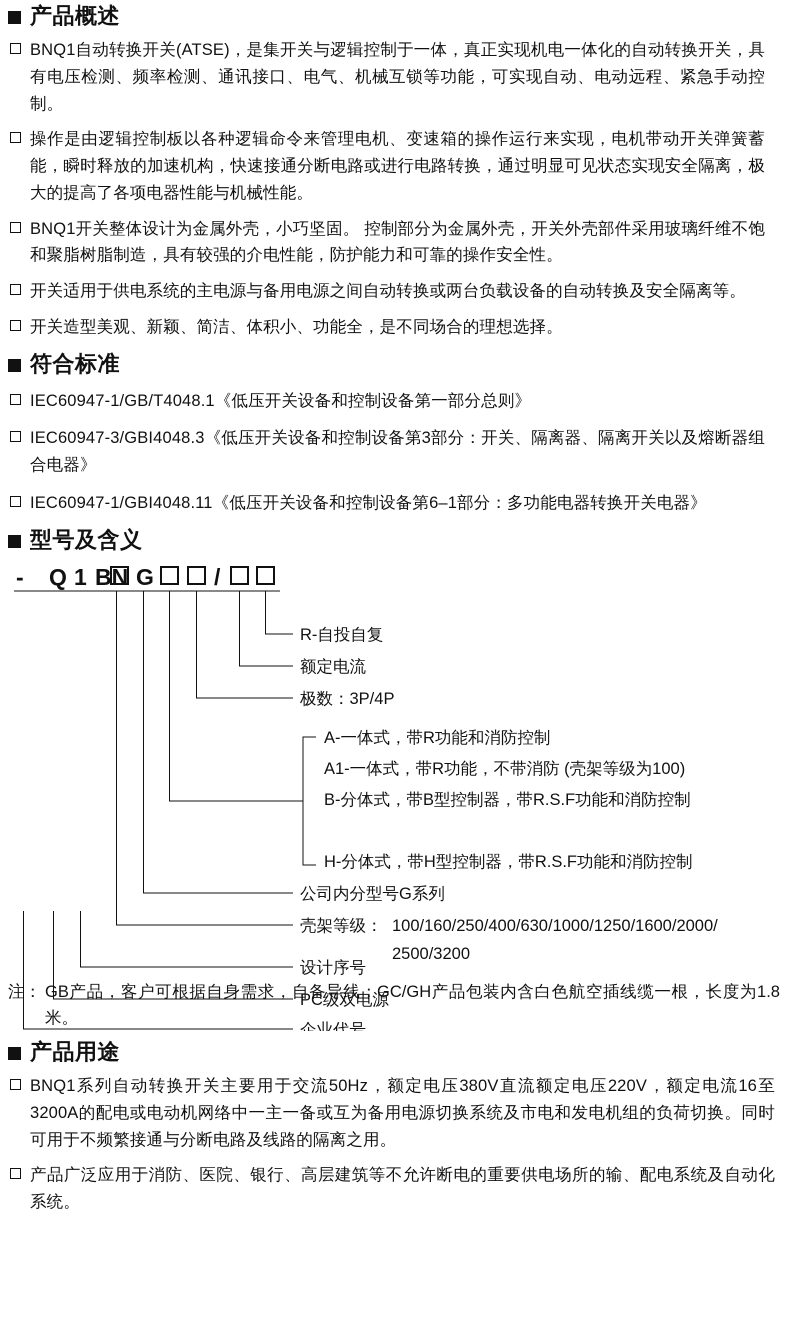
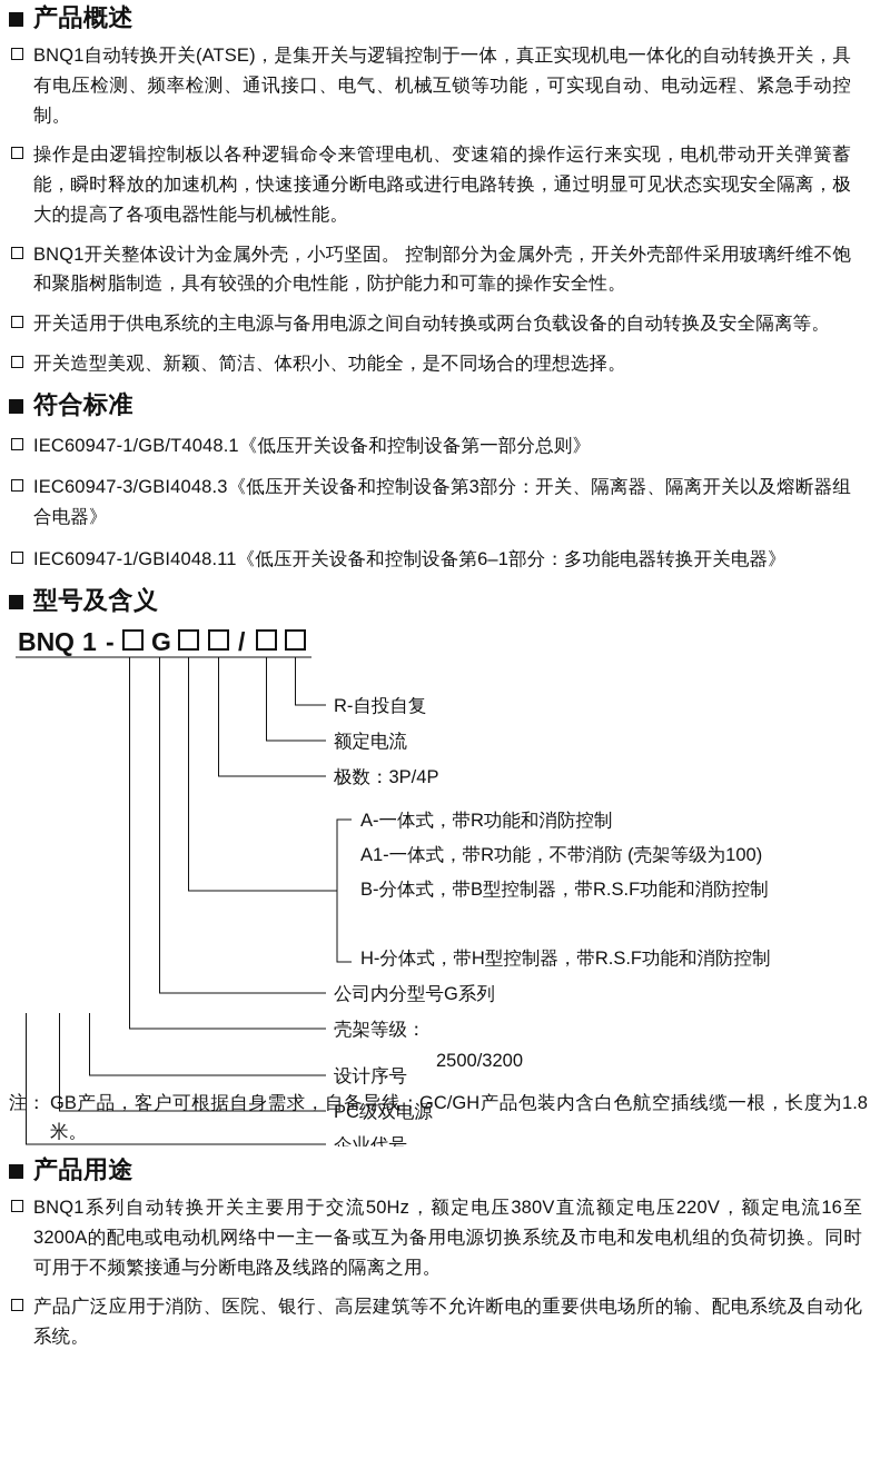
  产品概述
  BNQ1自动转换开关(ATSE)，是集开关与逻辑控制于一体，真正实现机电一体化的自动转换开关，具有电压检测、频率检测、通讯接口、电气、机械互锁等功能，可实现自动、电动远程、紧急手动控制。
  操作是由逻辑控制板以各种逻辑命令来管理电机、变速箱的操作运行来实现，电机带动开关弹簧蓄能，瞬时释放的加速机构，快速接通分断电路或进行电路转换，通过明显可见状态实现安全隔离，极大的提高了各项电器性能与机械性能。
  BNQ1开关整体设计为金属外壳，小巧坚固。 控制部分为金属外壳，开关外壳部件采用玻璃纤维不饱和聚脂树脂制造，具有较强的介电性能，防护能力和可靠的操作安全性。
  开关适用于供电系统的主电源与备用电源之间自动转换或两台负载设备的自动转换及安全隔离等。
  开关造型美观、新颖、简洁、体积小、功能全，是不同场合的理想选择。
  符合标准
  IEC60947-1/GB/T4048.1《低压开关设备和控制设备第一部分总则》
  IEC60947-3/GBI4048.3《低压开关设备和控制设备第3部分：开关、隔离器、隔离开关以及熔断器组合电器》
  IEC60947-1/GBI4048.11《低压开关设备和控制设备第6–1部分：多功能电器转换开关电器》
  型号及含义
- -
+ BN
  Q
  1
- BN
+ -
  G
  /
  R-自投自复
  额定电流
  极数：3P/4P
  A-一体式，带R功能和消防控制
  A1-一体式，带R功能，不带消防 (壳架等级为100)
  B-分体式，带B型控制器，带R.S.F功能和消防控制
  H-分体式，带H型控制器，带R.S.F功能和消防控制
  公司内分型号G系列
  壳架等级：
- 100/160/250/400/630/1000/1250/1600/2000/
  2500/3200
  设计序号
  PC级双电源
  企业代号
  注：
  GB产品，客户可根据自身需求，自备导线；GC/GH产品包装内含白色航空插线缆一根，长度为1.8米。
  产品用途
  BNQ1系列自动转换开关主要用于交流50Hz，额定电压380V直流额定电压220V，额定电流16至3200A的配电或电动机网络中一主一备或互为备用电源切换系统及市电和发电机组的负荷切换。同时可用于不频繁接通与分断电路及线路的隔离之用。
  产品广泛应用于消防、医院、银行、高层建筑等不允许断电的重要供电场所的输、配电系统及自动化系统。
